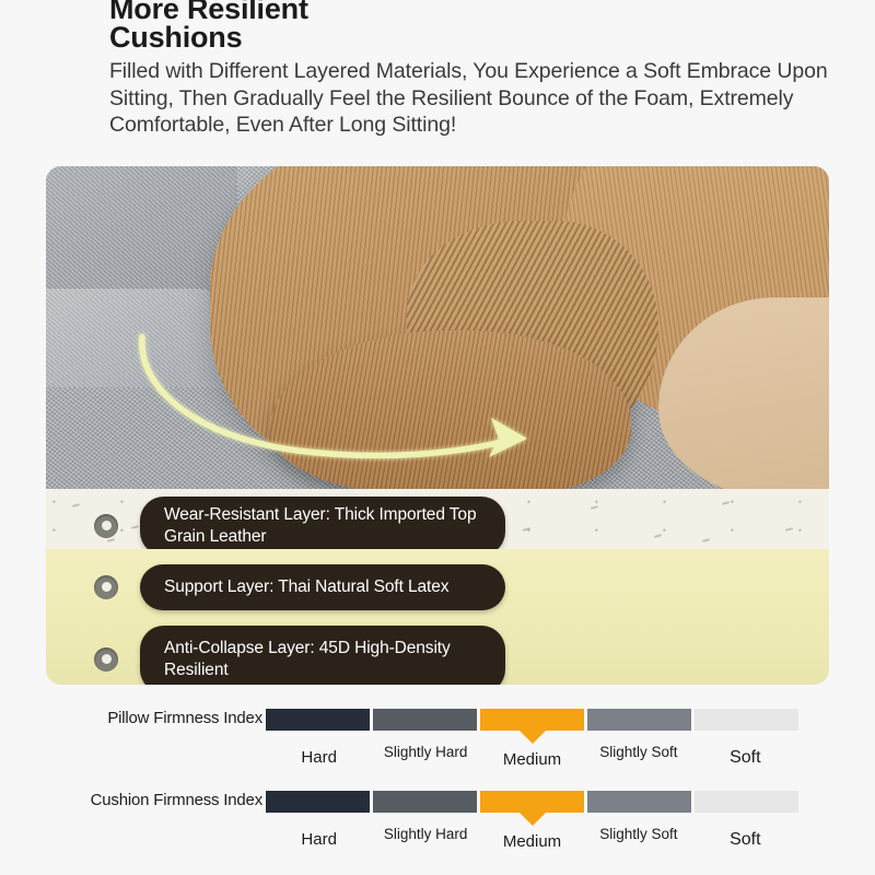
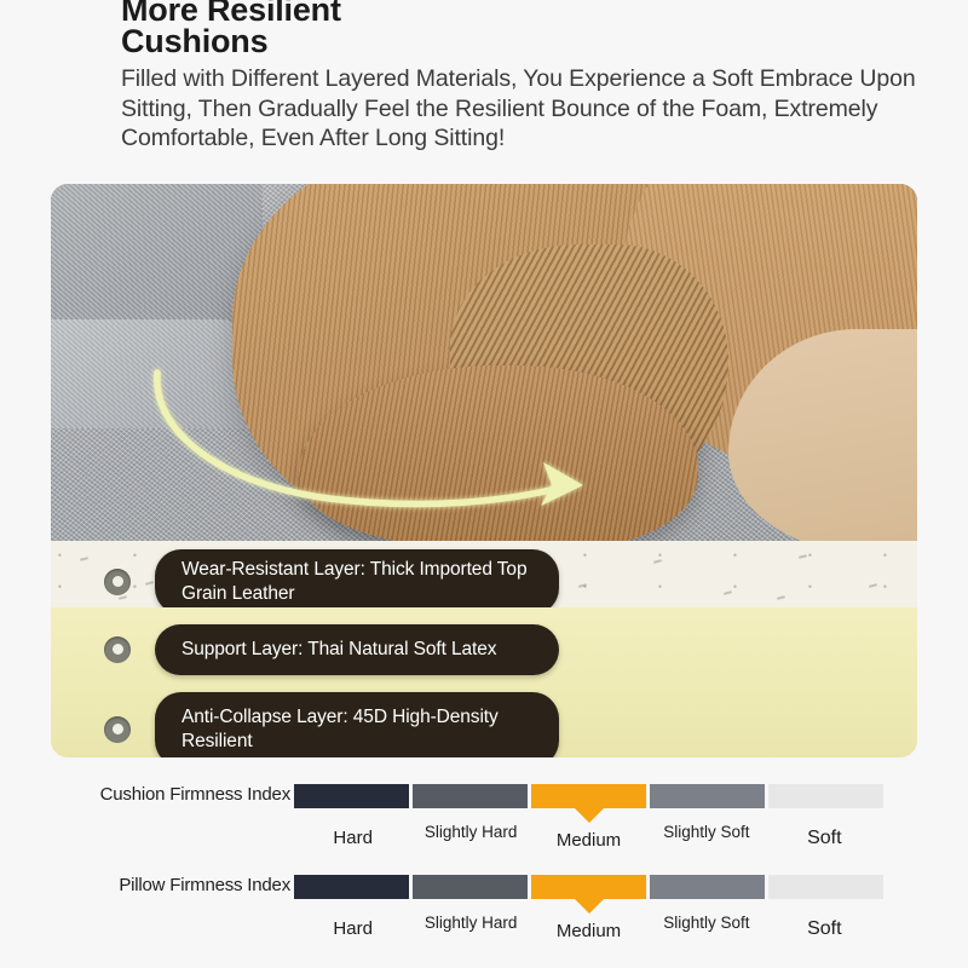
  More Resilient
  Cushions
  Filled with Different Layered Materials, You Experience a Soft Embrace Upon Sitting, Then Gradually Feel the Resilient Bounce of the Foam, Extremely Comfortable, Even After Long Sitting!
  Wear-Resistant Layer: Thick Imported Top Grain Leather
  Support Layer: Thai Natural Soft Latex
  Anti-Collapse Layer: 45D High-Density Resilient
- Pillow Firmness Index
+ Cushion Firmness Index
  Hard
  Slightly Hard
  Medium
  Slightly Soft
  Soft
- Cushion Firmness Index
+ Pillow Firmness Index
  Hard
  Slightly Hard
  Medium
  Slightly Soft
  Soft
